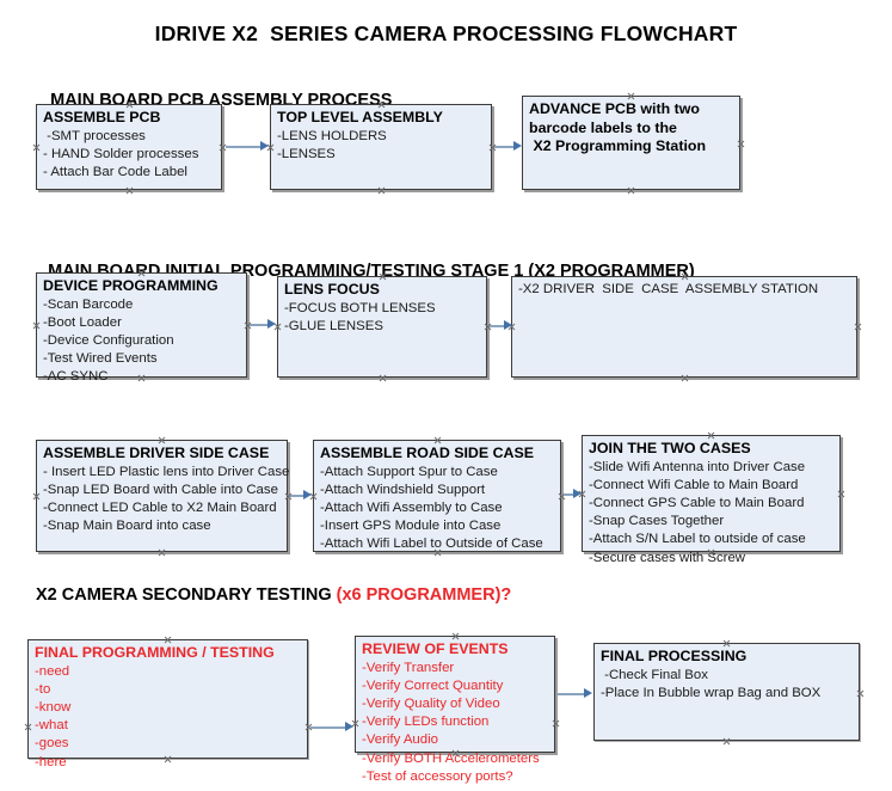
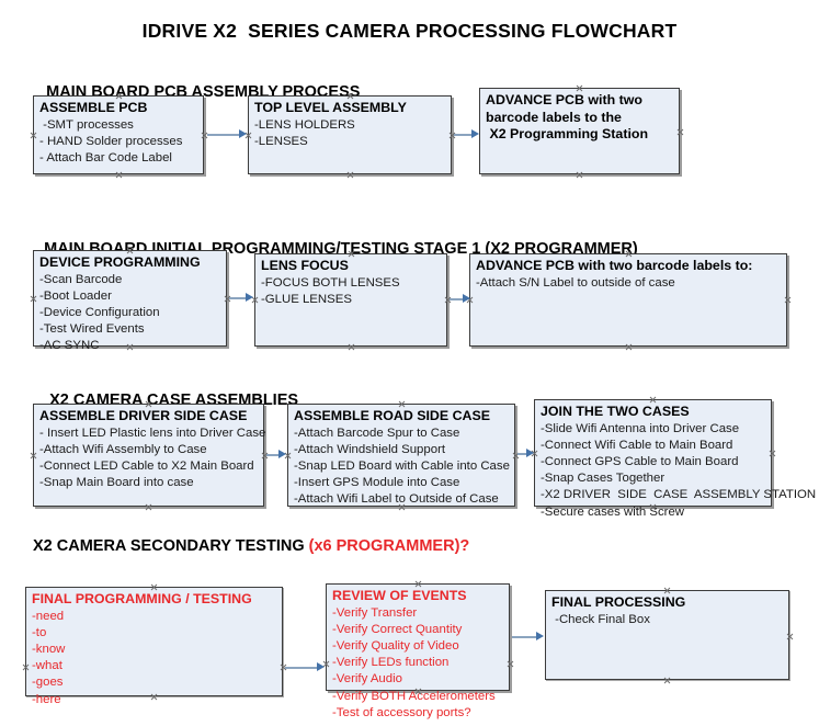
  IDRIVE X2 SERIES CAMERA PROCESSING FLOWCHART
  MAIN BORD PCB ASSEMBLY PROCESS
  ASSEMBLE PCB
  -SMT processes
  - HAND Solder processes
  - Attach Bar Code Label
  TOP LEVEL ASSEMBLY
  -LENS HOLDERS
  -LENSES
  ADVANCE PCB with two
  barcode labels to the
  X2 Programming Station
  MAIN BOAD INITIAL PROGRAMMING/TESTING STAGE 1 (X2 PROGRAMME)
  DEVICE PROGRAMMING
  -Scan Barcode
  -Boot Loader
  -Device Configuration
  -Test Wired Events
  -AC SYNC
  LENS FOCUS
  -FOCUS BOTH LENSES
  -GLUE LENSES
+ ADVANCE PCB with two barcode labels to:
- -X2 DRIVER SIDE CASE ASSEMBLY STATION
+ -Attach S/N Label to outside of case
+ X2 CAMERA CASE ASSEMBLIES
  ASSEMBLE DRIVER SIDE CASE
  - Insert LED Plastic lens into Driver Case
- -Snap LED Board with Cable into Case
+ -Attach Wifi Assembly to Case
  -Connect LED Cable to X2 Main Board
  -Snap Main Board into case
  ASSEMBLE ROAD SIDE CASE
- -Attach Support Spur to Case
+ -Attach Barcode Spur to Case
  -Attach Windshield Support
- -Attach Wifi Assembly to Case
+ -Snap LED Board with Cable into Case
  -Insert GPS Module into Case
  -Attach Wifi Label to Outside of Case
  JOIN THE TWO CASES
  -Slide Wifi Antenna into Driver Case
  -Connect Wifi Cable to Main Board
  -Connect GPS Cable to Main Board
  -Snap Cases Together
- -Attach S/N Label to outside of case
+ -X2 DRIVER SIDE CASE ASSEMBLY STATION
  -Secure cases with Screw
  X2 CAMERA SECONDARY TESTING (x6 PROGRAMMER)?
  FINAL PROGRAMMING / TESTING
  -need
  -to
  -know
  -what
  -goes
  -here
  REVIEW OF EVENTS
  -Verify Transfer
  -Verify Correct Quantity
  -Verify Quality of Video
  -Verify LEDs function
  -Verify Audio
  -Verify BOTH Accelerometers
  -Test of accessory ports?
  FINAL PROCESSING
  -Check Final Box
- -Place In Bubble wrap Bag and BOX
